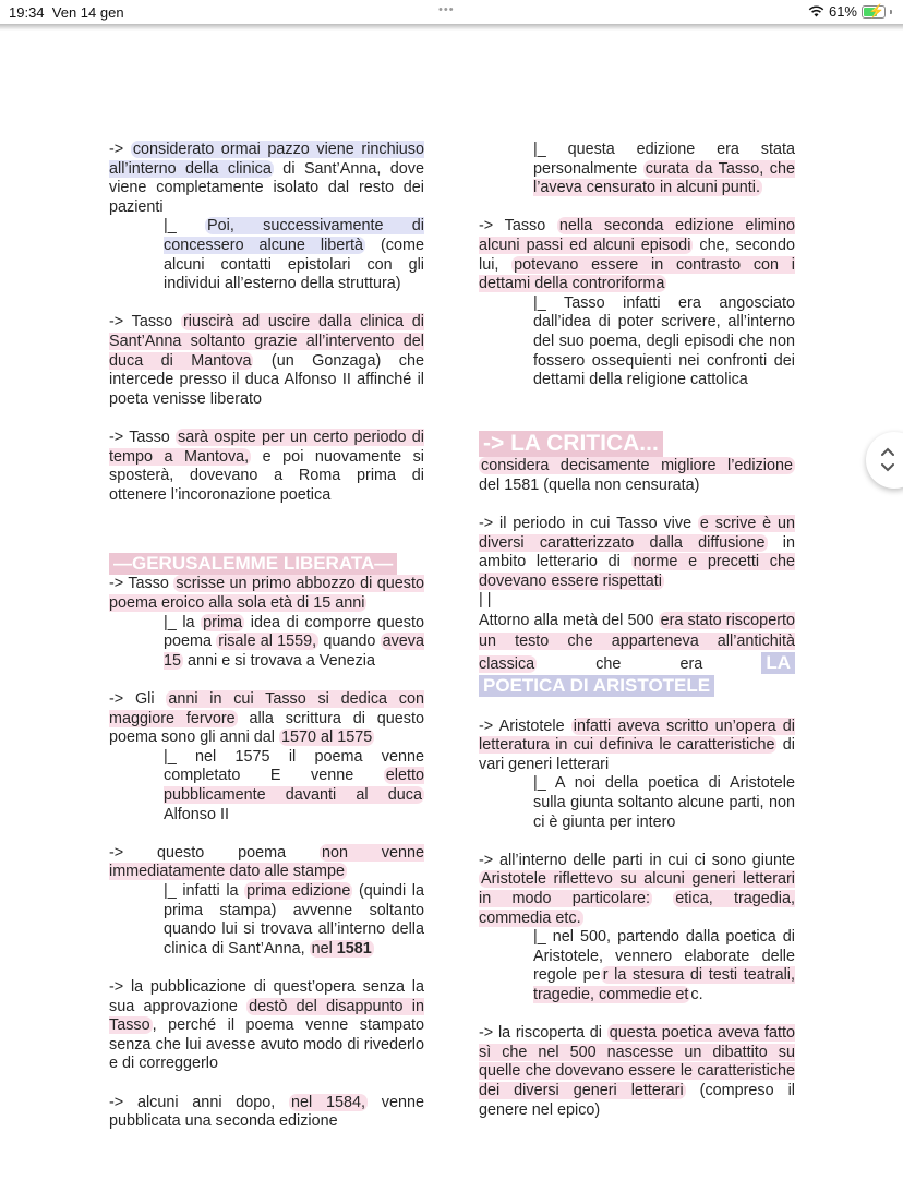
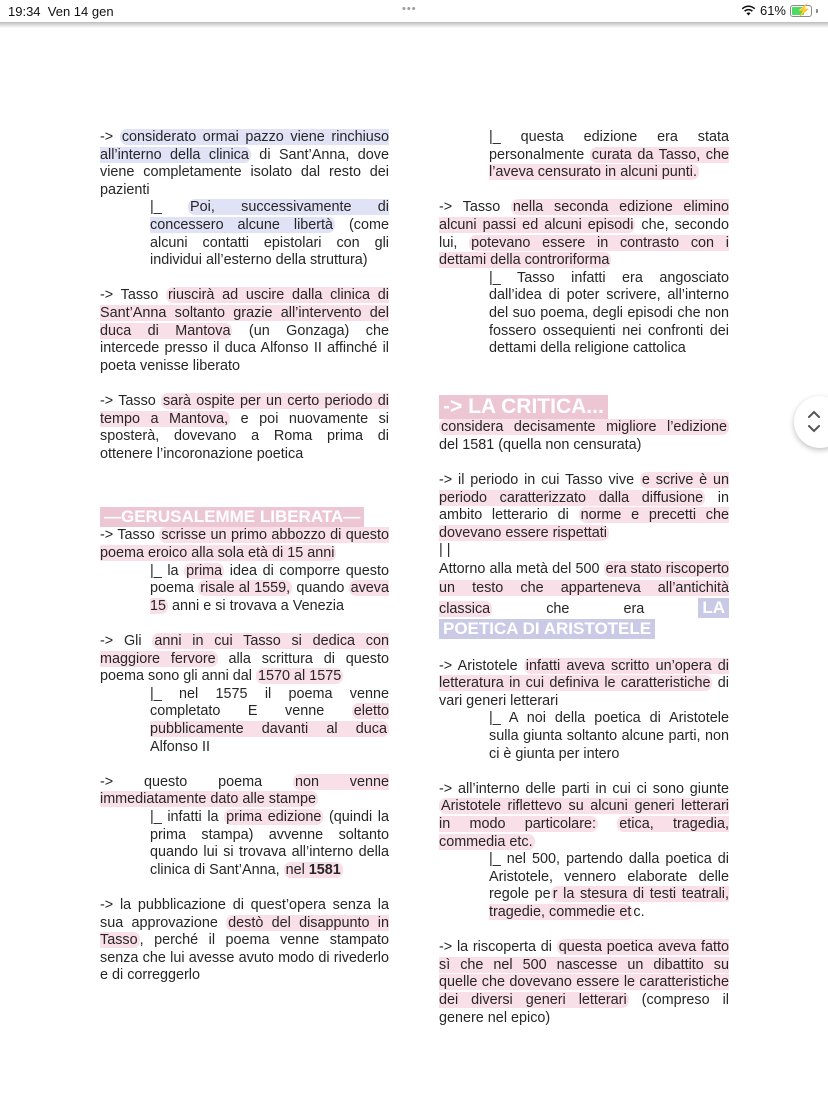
  19:34 Ven 14 gen
  •••
  61%
  ⚡
  -> considerato ormai pazzo viene rinchiuso all’interno della clinica di Sant’Anna, dove viene completamente isolato dal resto dei pazienti
  |_ Poi, successivamente di concessero alcune libertà (come alcuni contatti epistolari con gli individui all’esterno della struttura)
  -> Tasso riuscirà ad uscire dalla clinica di Sant’Anna soltanto grazie all’intervento del duca di Mantova (un Gonzaga) che intercede presso il duca Alfonso II affinché il poeta venisse liberato
  -> Tasso sarà ospite per un certo periodo di tempo a Mantova, e poi nuovamente si sposterà, dovevano a Roma prima di ottenere l’incoronazione poetica
  —GERUSALEMME LIBERATA—
  -> Tasso scrisse un primo abbozzo di questo poema eroico alla sola età di 15 anni
  |_ la prima idea di comporre questo poema risale al 1559, quando aveva 15 anni e si trovava a Venezia
  -> Gli anni in cui Tasso si dedica con maggiore fervore alla scrittura di questo poema sono gli anni dal 1570 al 1575
  |_ nel 1575 il poema venne completato E venne eletto pubblicamente davanti al duca Alfonso II
  -> questo poema non venne immediatamente dato alle stampe
  |_ infatti la prima edizione (quindi la prima stampa) avvenne soltanto quando lui si trovava all’interno della clinica di Sant’Anna, nel 1581
  -> la pubblicazione di quest’opera senza la sua approvazione destò del disappunto in Tasso , perché il poema venne stampato senza che lui avesse avuto modo di rivederlo e di correggerlo
- -> alcuni anni dopo, nel 1584, venne pubblicata una seconda edizione
  |_ questa edizione era stata personalmente curata da Tasso, che l’aveva censurato in alcuni punti.
  -> Tasso nella seconda edizione elimino alcuni passi ed alcuni episodi che, secondo lui, potevano essere in contrasto con i dettami della controriforma
  |_ Tasso infatti era angosciato dall’idea di poter scrivere, all’interno del suo poema, degli episodi che non fossero ossequienti nei confronti dei dettami della religione cattolica
  -> LA CRITICA...
  considera decisamente migliore l’edizione del 1581 (quella non censurata)
- -> il periodo in cui Tasso vive e scrive è un diversi caratterizzato dalla diffusione in ambito letterario di norme e precetti che dovevano essere rispettati
+ -> il periodo in cui Tasso vive e scrive è un periodo caratterizzato dalla diffusione in ambito letterario di norme e precetti che dovevano essere rispettati
  | |
  Attorno alla metà del 500 era stato riscoperto un testo che apparteneva all’antichità classica che era LA POETICA DI ARISTOTELE
  -> Aristotele infatti aveva scritto un’opera di letteratura in cui definiva le caratteristiche di vari generi letterari
  |_ A noi della poetica di Aristotele sulla giunta soltanto alcune parti, non ci è giunta per intero
  -> all’interno delle parti in cui ci sono giunte Aristotele riflettevo su alcuni generi letterari in modo particolare: etica, tragedia, commedia etc.
  |_ nel 500, partendo dalla poetica di Aristotele, vennero elaborate delle regole pe r la stesura di testi teatrali, tragedie, commedie et c.
  -> la riscoperta di questa poetica aveva fatto sì che nel 500 nascesse un dibattito su quelle che dovevano essere le caratteristiche dei diversi generi letterari (compreso il genere nel epico)
